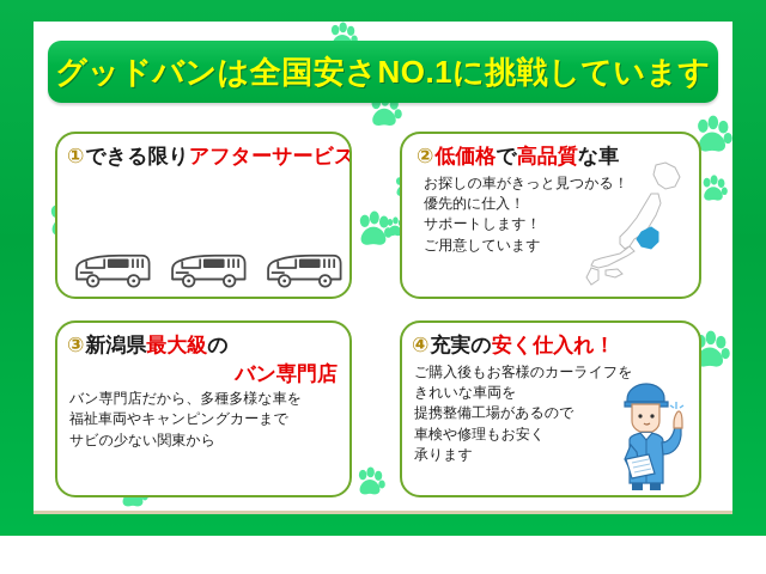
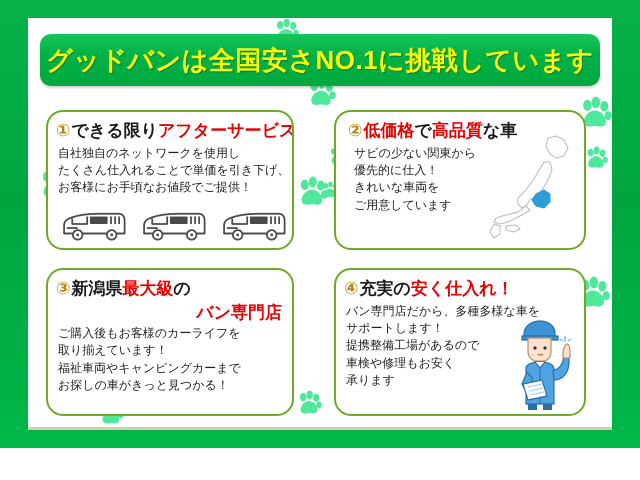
  グッドバンは全国安さNO.1に挑戦しています
  ①できる限りアフターサービス
+ 自社独自のネットワークを使用し
+ たくさん仕入れることで単価を引き下げ、
+ お客様にお手頃なお値段でご提供！
  ②低価格で高品質な車
- お探しの車がきっと見つかる！
+ サビの少ない関東から
  優先的に仕入！
- サポートします！
+ きれいな車両を
  ご用意しています
  ③新潟県最大級の
  バン専門店
- バン専門店だから、多種多様な車を
+ ご購入後もお客様のカーライフを
+ 取り揃えています！
  福祉車両やキャンピングカーまで
- サビの少ない関東から
+ お探しの車がきっと見つかる！
  ④充実の安く仕入れ！
- ご購入後もお客様のカーライフを
+ バン専門店だから、多種多様な車を
- きれいな車両を
+ サポートします！
  提携整備工場があるので
  車検や修理もお安く
  承ります
